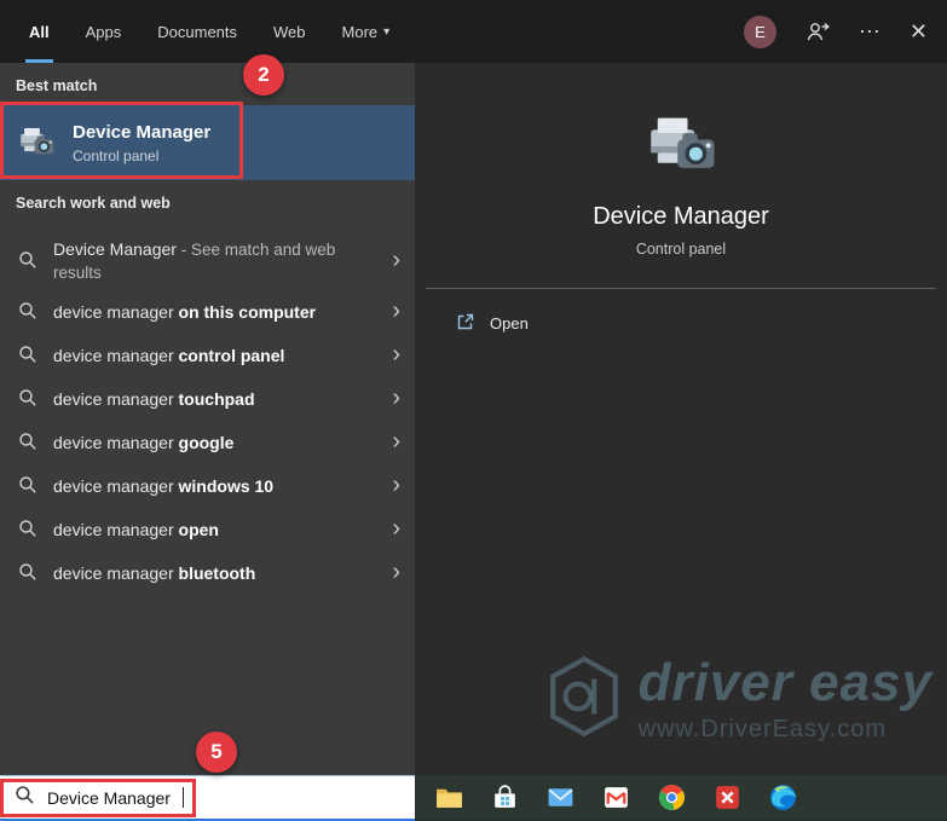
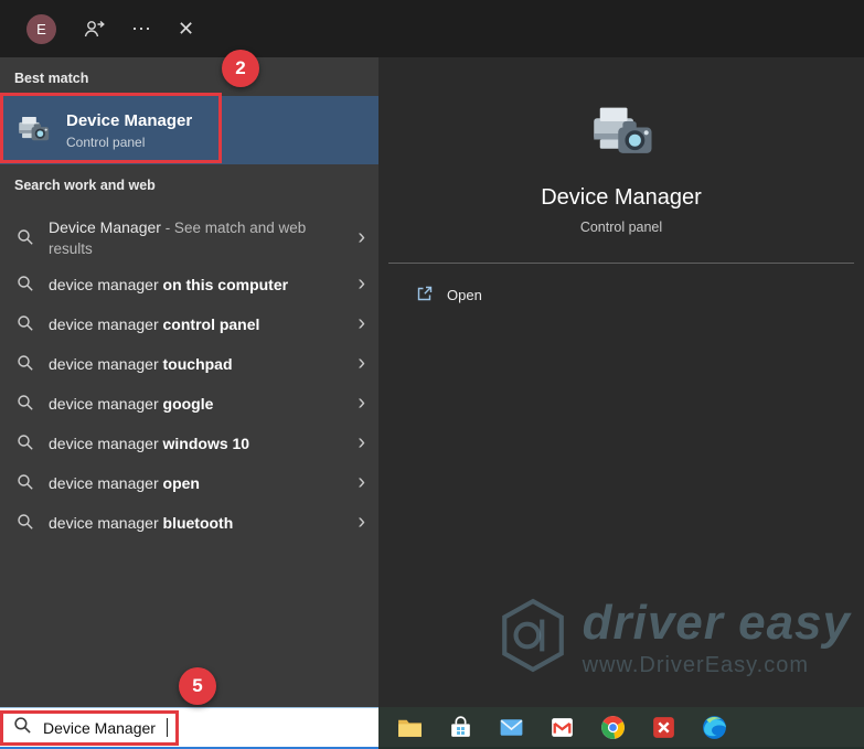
- All
- Apps
- Documents
- Web
- More
- ▾
  E
  ⋯
  ✕
  Best match
  Device Manager
  Control panel
  Search work and web
  Device Manager - See match and web results
  ›
  device manager on this computer
  ›
  device manager control panel
  ›
  device manager touchpad
  ›
  device manager google
  ›
  device manager windows 10
  ›
  device manager open
  ›
  device manager bluetooth
  ›
  Device Manager
  Control panel
  Open
  driver easy
  www.DriverEasy.com
  Device Manager
  2
  5
